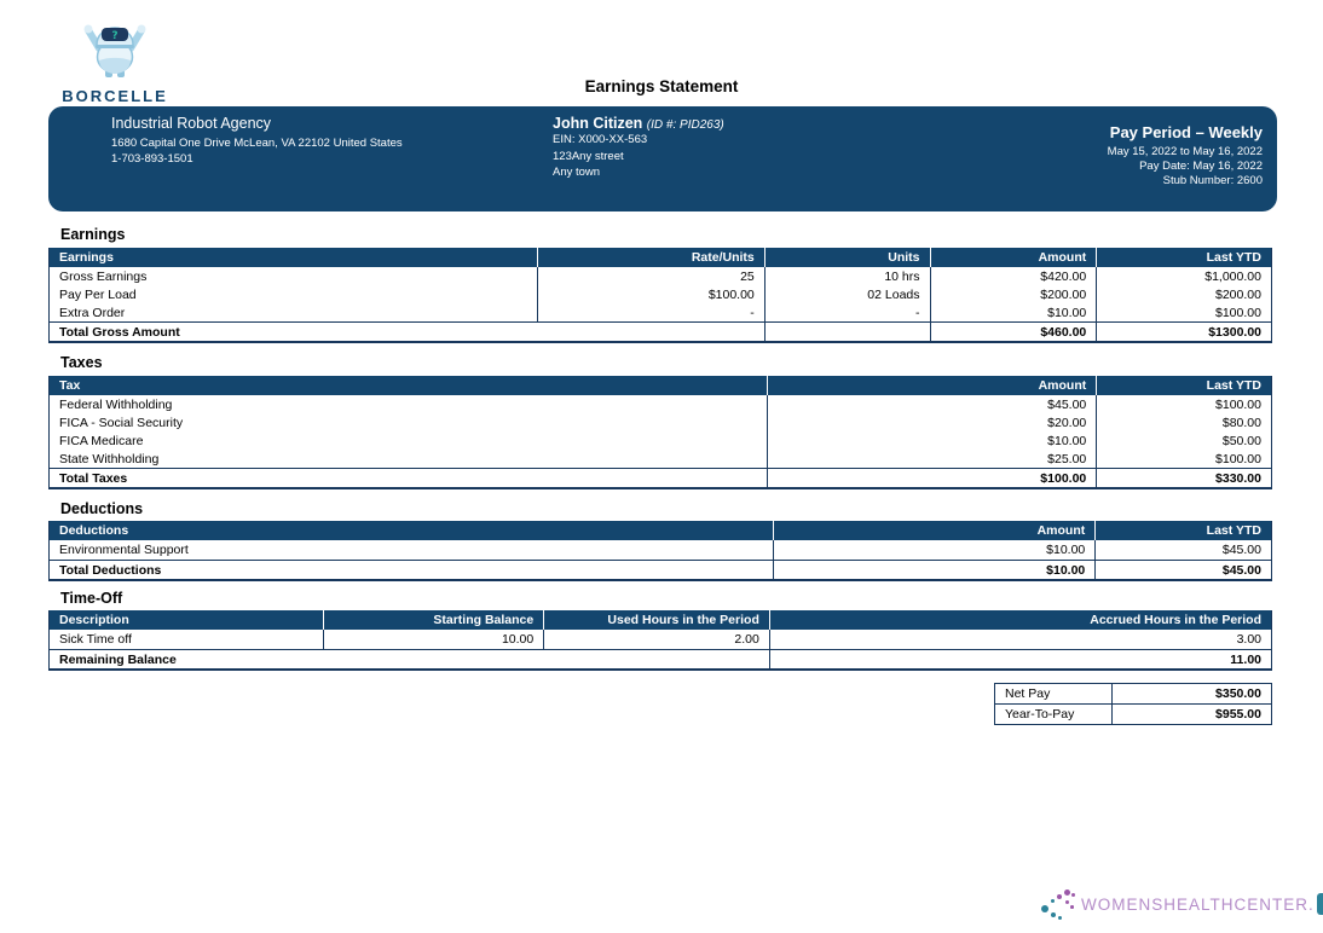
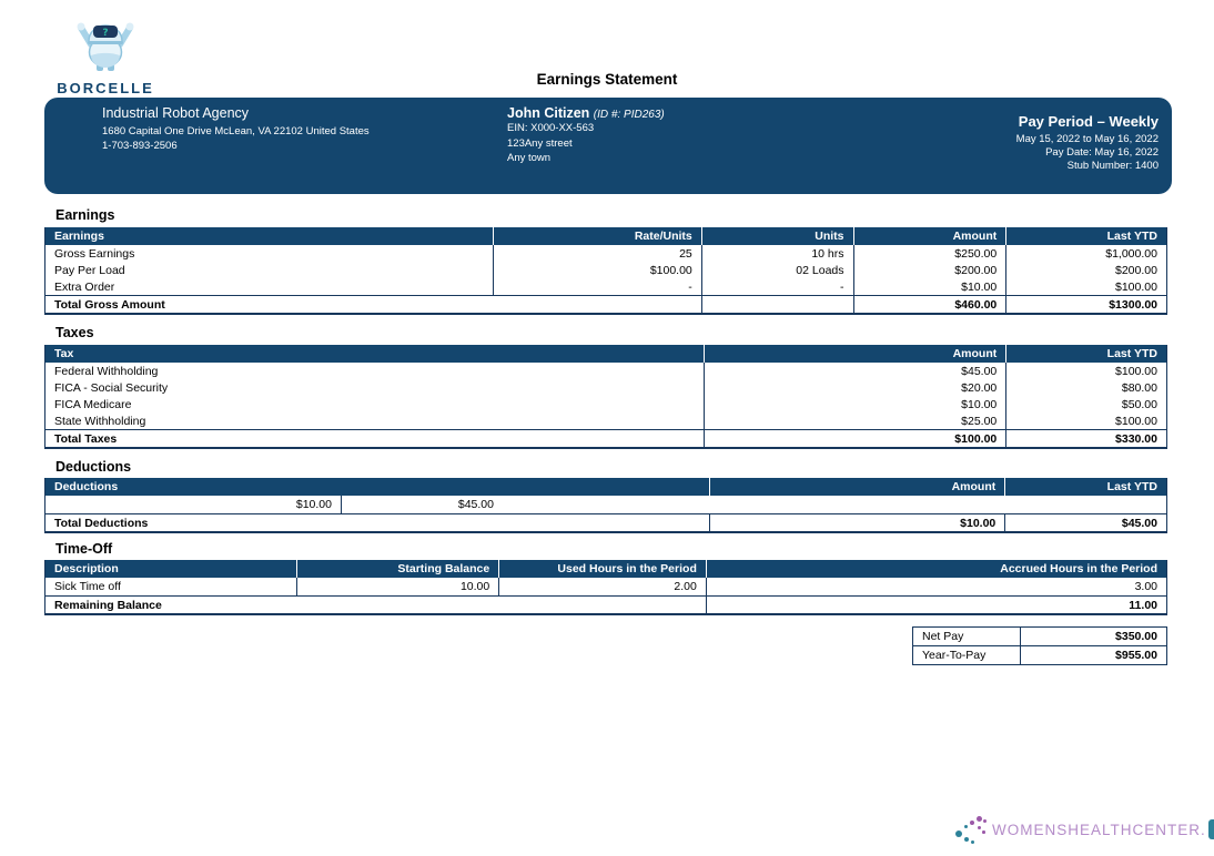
  ?
  BORCELLE
  Earnings Statement
  Industrial Robot Agency
  1680 Capital One Drive McLean, VA 22102 United States
- 1-703-893-1501
+ 1-703-893-2506
  John Citizen (ID #: PID263)
  EIN: X000-XX-563
  123Any street
  Any town
  Pay Period – Weekly
  May 15, 2022 to May 16, 2022
  Pay Date: May 16, 2022
- Stub Number: 2600
+ Stub Number: 1400
  Earnings
  Earnings
  Rate/Units
  Units
  Amount
  Last YTD
  Gross Earnings
  25
  10 hrs
- $420.00
+ $250.00
  $1,000.00
  Pay Per Load
  $100.00
  02 Loads
  $200.00
  $200.00
  Extra Order
  -
  -
  $10.00
  $100.00
  Total Gross Amount
  $460.00
  $1300.00
  Taxes
  Tax
  Amount
  Last YTD
  Federal Withholding
  $45.00
  $100.00
  FICA - Social Security
  $20.00
  $80.00
  FICA Medicare
  $10.00
  $50.00
  State Withholding
  $25.00
  $100.00
  Total Taxes
  $100.00
  $330.00
  Deductions
  Deductions
  Amount
  Last YTD
- Environmental Support
  $10.00
  $45.00
  Total Deductions
  $10.00
  $45.00
  Time-Off
  Description
  Starting Balance
  Used Hours in the Period
  Accrued Hours in the Period
  Sick Time off
  10.00
  2.00
  3.00
  Remaining Balance
  11.00
  Net Pay
  $350.00
  Year-To-Pay
  $955.00
  WOMENSHEALTHCENTER.
